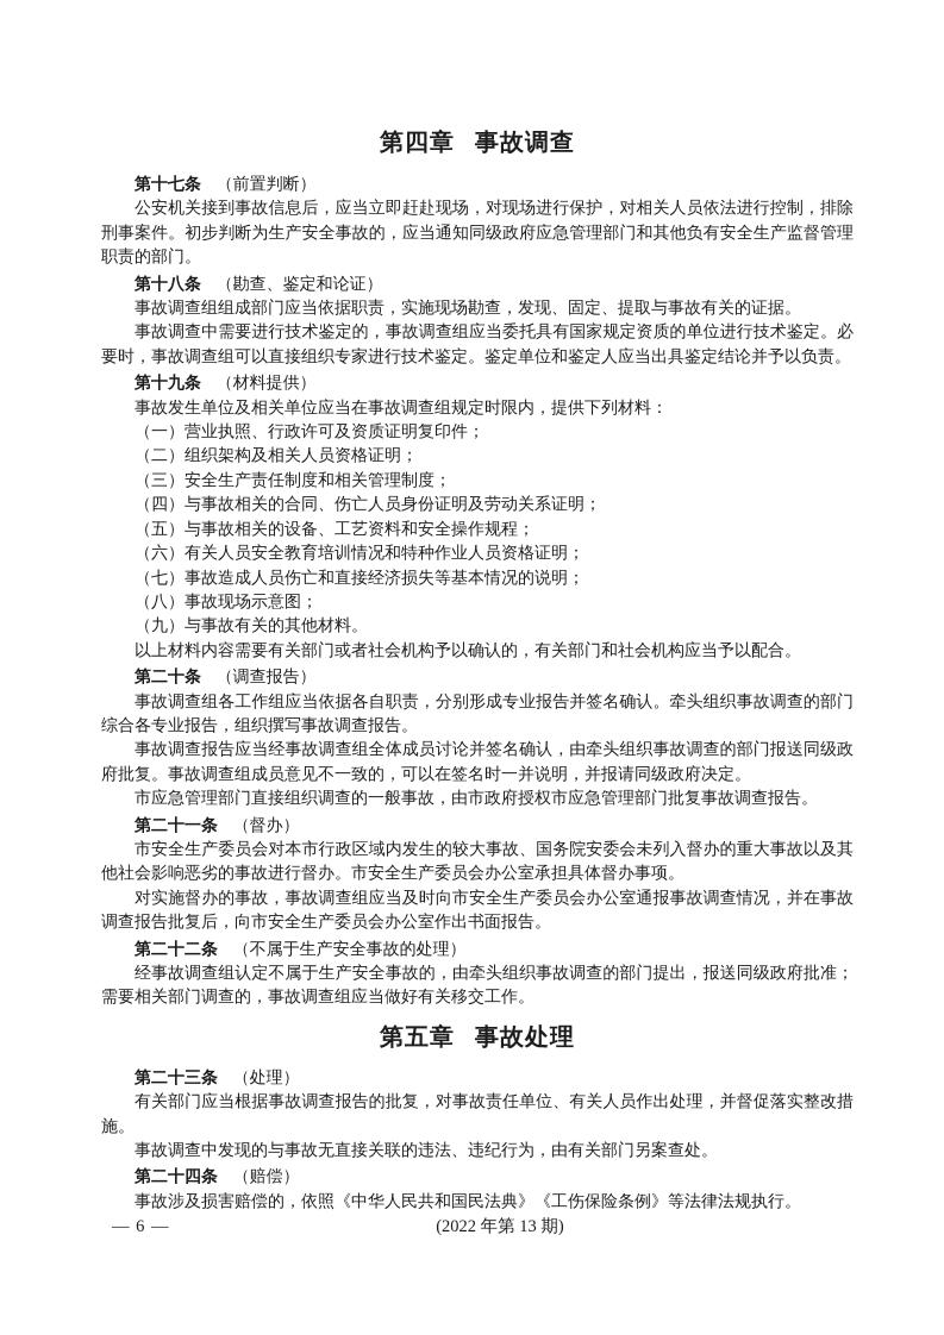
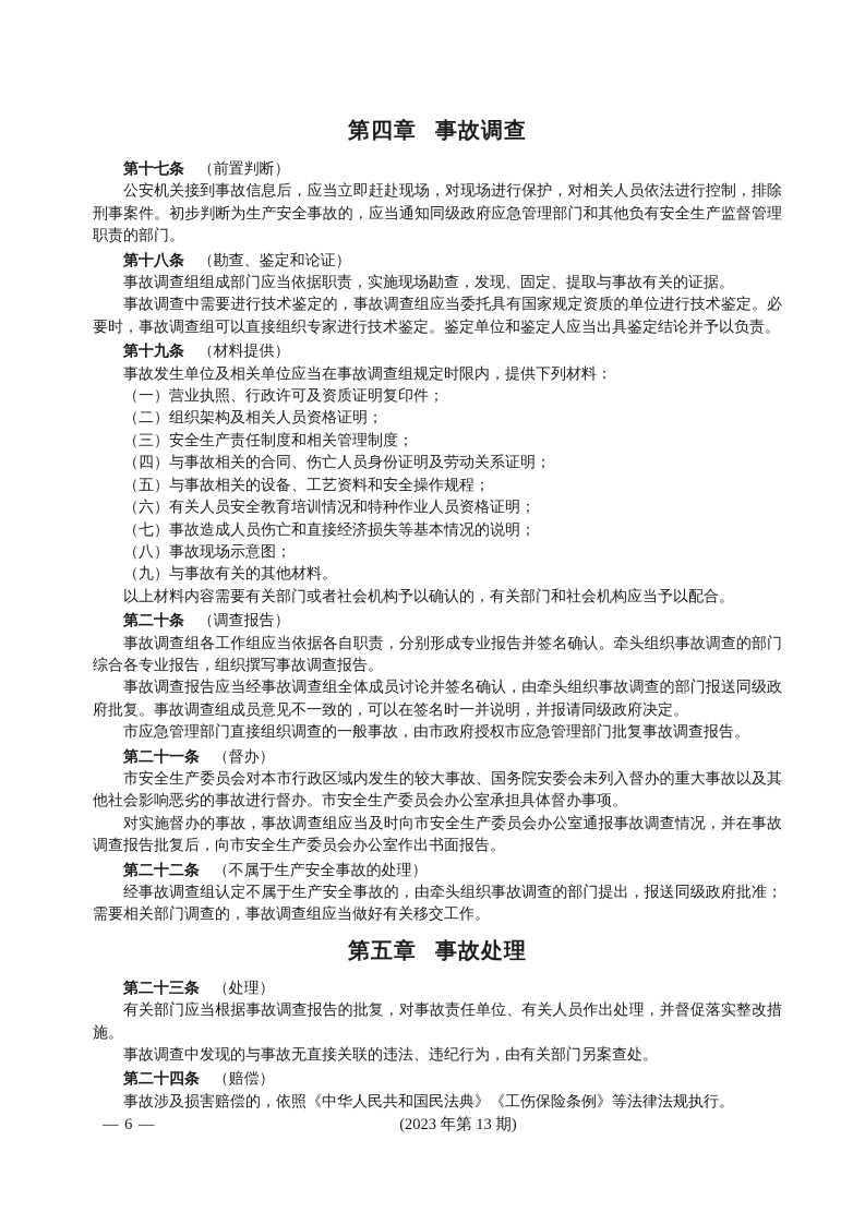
  第四章 事故调查
  第十七条 （前置判断）
  公安机关接到事故信息后，应当立即赶赴现场，对现场进行保护，对相关人员依法进行控制，排除刑事案件。初步判断为生产安全事故的，应当通知同级政府应急管理部门和其他负有安全生产监督管理职责的部门。
  第十八条 （勘查、鉴定和论证）
  事故调查组组成部门应当依据职责，实施现场勘查，发现、固定、提取与事故有关的证据。
  事故调查中需要进行技术鉴定的，事故调查组应当委托具有国家规定资质的单位进行技术鉴定。必要时，事故调查组可以直接组织专家进行技术鉴定。鉴定单位和鉴定人应当出具鉴定结论并予以负责。
  第十九条 （材料提供）
  事故发生单位及相关单位应当在事故调查组规定时限内，提供下列材料：
  （一）营业执照、行政许可及资质证明复印件；
  （二）组织架构及相关人员资格证明；
  （三）安全生产责任制度和相关管理制度；
  （四）与事故相关的合同、伤亡人员身份证明及劳动关系证明；
  （五）与事故相关的设备、工艺资料和安全操作规程；
  （六）有关人员安全教育培训情况和特种作业人员资格证明；
  （七）事故造成人员伤亡和直接经济损失等基本情况的说明；
  （八）事故现场示意图；
  （九）与事故有关的其他材料。
  以上材料内容需要有关部门或者社会机构予以确认的，有关部门和社会机构应当予以配合。
  第二十条 （调查报告）
  事故调查组各工作组应当依据各自职责，分别形成专业报告并签名确认。牵头组织事故调查的部门综合各专业报告，组织撰写事故调查报告。
  事故调查报告应当经事故调查组全体成员讨论并签名确认，由牵头组织事故调查的部门报送同级政府批复。事故调查组成员意见不一致的，可以在签名时一并说明，并报请同级政府决定。
  市应急管理部门直接组织调查的一般事故，由市政府授权市应急管理部门批复事故调查报告。
  第二十一条 （督办）
  市安全生产委员会对本市行政区域内发生的较大事故、国务院安委会未列入督办的重大事故以及其他社会影响恶劣的事故进行督办。市安全生产委员会办公室承担具体督办事项。
  对实施督办的事故，事故调查组应当及时向市安全生产委员会办公室通报事故调查情况，并在事故调查报告批复后，向市安全生产委员会办公室作出书面报告。
  第二十二条 （不属于生产安全事故的处理）
  经事故调查组认定不属于生产安全事故的，由牵头组织事故调查的部门提出，报送同级政府批准；需要相关部门调查的，事故调查组应当做好有关移交工作。
  第五章 事故处理
  第二十三条 （处理）
  有关部门应当根据事故调查报告的批复，对事故责任单位、有关人员作出处理，并督促落实整改措施。
  事故调查中发现的与事故无直接关联的违法、违纪行为，由有关部门另案查处。
  第二十四条 （赔偿）
  事故涉及损害赔偿的，依照《中华人民共和国民法典》《工伤保险条例》等法律法规执行。
  — 6 —
- (2022 年第 13 期)
+ (2023 年第 13 期)
